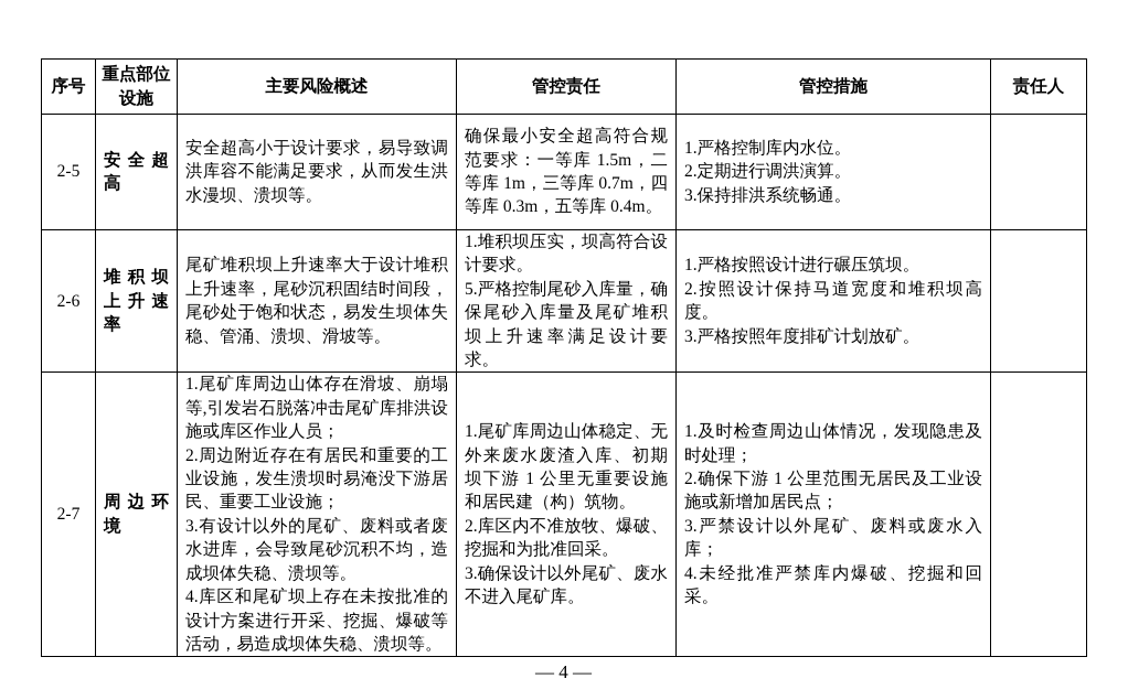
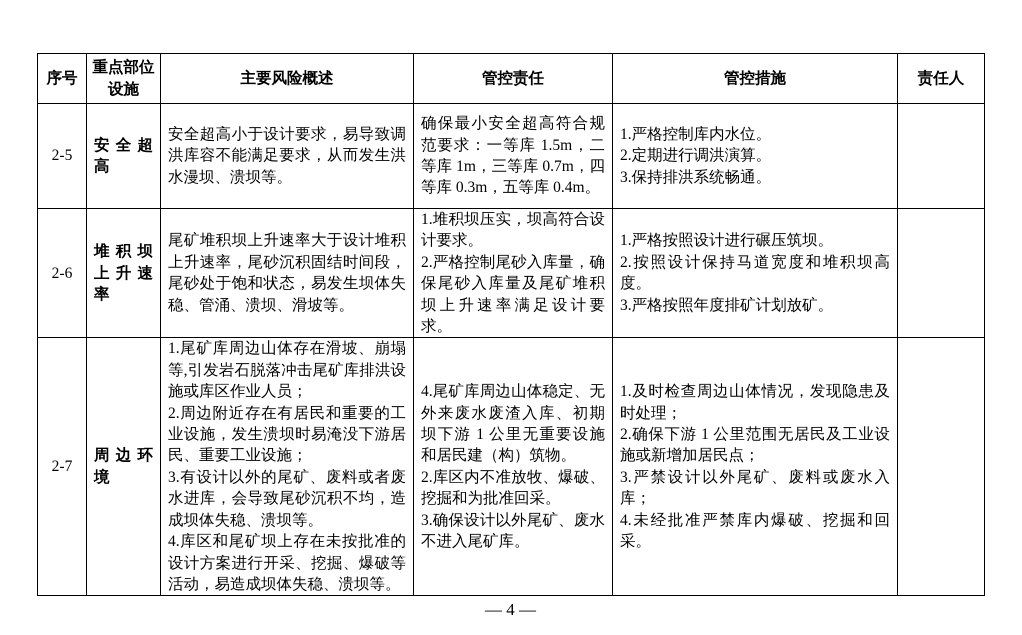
  序号	重点部位设施	主要风险概述	管控责任	管控措施	责任人
  2-5	安全超高	安全超高小于设计要求，易导致调洪库容不能满足要求，从而发生洪水漫坝、溃坝等。	确保最小安全超高符合规范要求：一等库 1.5m，二等库 1m，三等库 0.7m，四等库 0.3m，五等库 0.4m。	1.严格控制库内水位。 2.定期进行调洪演算。 3.保持排洪系统畅通。
- 2-6	堆积坝上升速率	尾矿堆积坝上升速率大于设计堆积上升速率，尾砂沉积固结时间段，尾砂处于饱和状态，易发生坝体失稳、管涌、溃坝、滑坡等。	1.堆积坝压实，坝高符合设计要求。 5.严格控制尾砂入库量，确保尾砂入库量及尾矿堆积坝上升速率满足设计要求。	1.严格按照设计进行碾压筑坝。 2.按照设计保持马道宽度和堆积坝高度。 3.严格按照年度排矿计划放矿。
+ 2-6	堆积坝上升速率	尾矿堆积坝上升速率大于设计堆积上升速率，尾砂沉积固结时间段，尾砂处于饱和状态，易发生坝体失稳、管涌、溃坝、滑坡等。	1.堆积坝压实，坝高符合设计要求。 2.严格控制尾砂入库量，确保尾砂入库量及尾矿堆积坝上升速率满足设计要求。	1.严格按照设计进行碾压筑坝。 2.按照设计保持马道宽度和堆积坝高度。 3.严格按照年度排矿计划放矿。
- 2-7	周边环境	1.尾矿库周边山体存在滑坡、崩塌等,引发岩石脱落冲击尾矿库排洪设施或库区作业人员； 2.周边附近存在有居民和重要的工业设施，发生溃坝时易淹没下游居民、重要工业设施； 3.有设计以外的尾矿、废料或者废水进库，会导致尾砂沉积不均，造成坝体失稳、溃坝等。 4.库区和尾矿坝上存在未按批准的设计方案进行开采、挖掘、爆破等活动，易造成坝体失稳、溃坝等。	1.尾矿库周边山体稳定、无外来废水废渣入库、初期坝下游 1 公里无重要设施和居民建（构）筑物。 2.库区内不准放牧、爆破、挖掘和为批准回采。 3.确保设计以外尾矿、废水不进入尾矿库。	1.及时检查周边山体情况，发现隐患及时处理； 2.确保下游 1 公里范围无居民及工业设施或新增加居民点； 3.严禁设计以外尾矿、废料或废水入库； 4.未经批准严禁库内爆破、挖掘和回采。
+ 2-7	周边环境	1.尾矿库周边山体存在滑坡、崩塌等,引发岩石脱落冲击尾矿库排洪设施或库区作业人员； 2.周边附近存在有居民和重要的工业设施，发生溃坝时易淹没下游居民、重要工业设施； 3.有设计以外的尾矿、废料或者废水进库，会导致尾砂沉积不均，造成坝体失稳、溃坝等。 4.库区和尾矿坝上存在未按批准的设计方案进行开采、挖掘、爆破等活动，易造成坝体失稳、溃坝等。	4.尾矿库周边山体稳定、无外来废水废渣入库、初期坝下游 1 公里无重要设施和居民建（构）筑物。 2.库区内不准放牧、爆破、挖掘和为批准回采。 3.确保设计以外尾矿、废水不进入尾矿库。	1.及时检查周边山体情况，发现隐患及时处理； 2.确保下游 1 公里范围无居民及工业设施或新增加居民点； 3.严禁设计以外尾矿、废料或废水入库； 4.未经批准严禁库内爆破、挖掘和回采。
  — 4 —
